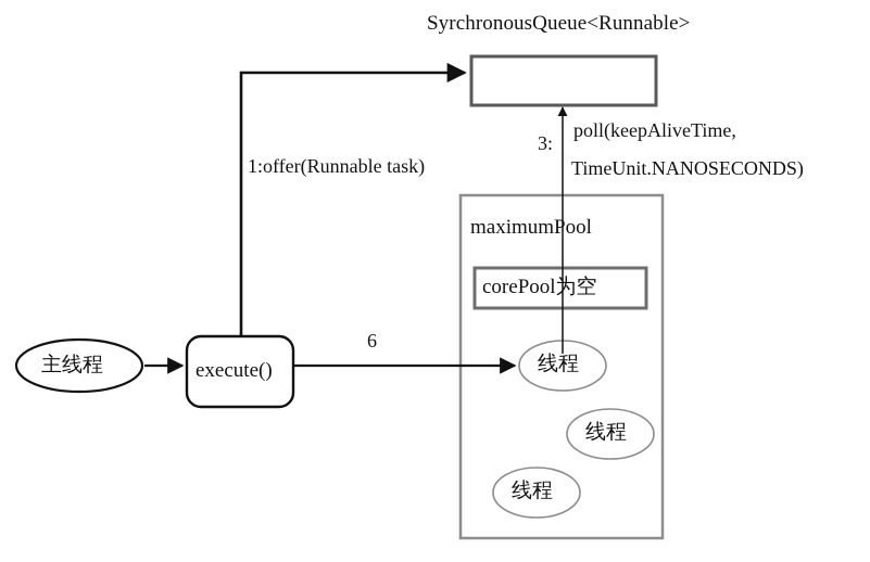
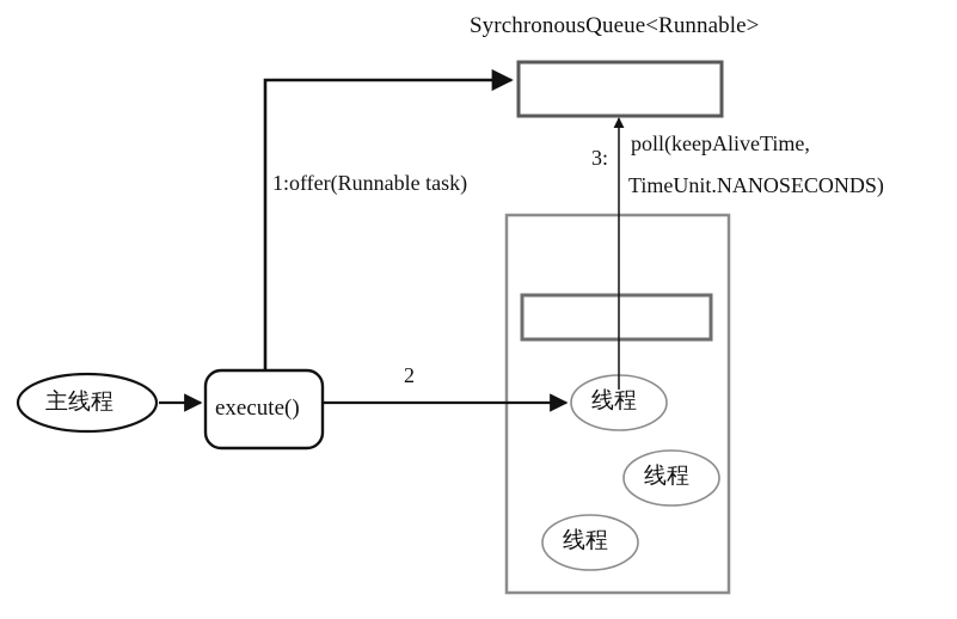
  SyrchronousQueue<Runnable>
  1:offer(Runnable task)
  3:
  poll(keepAliveTime,
  TimeUnit.NANOSECONDS)
- 6
+ 2
- maximumPool
- corePool为空
  主线程
  execute()
  线程
  线程
  线程
